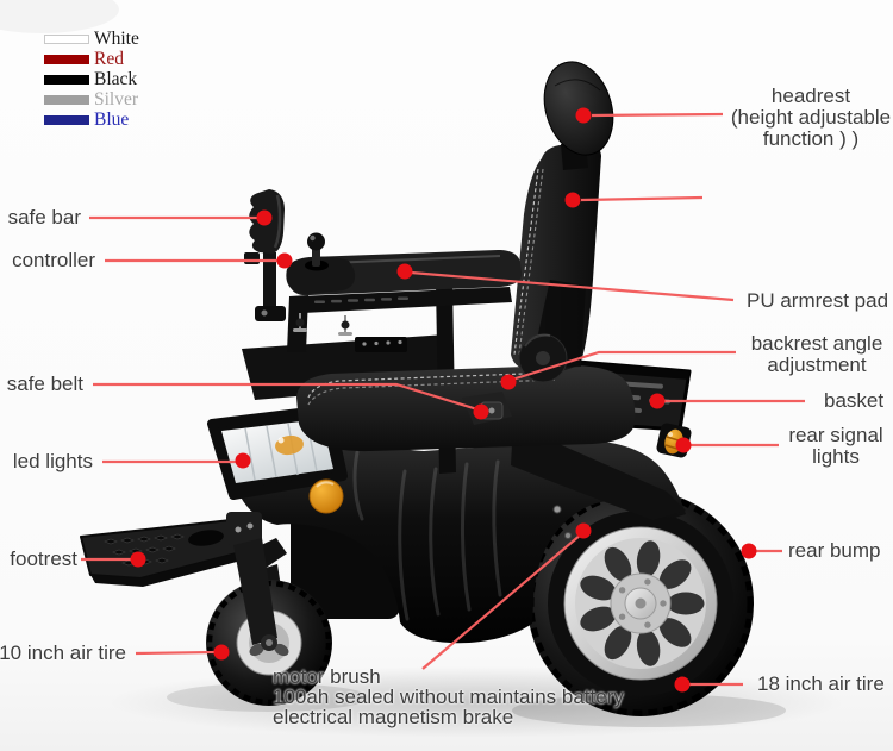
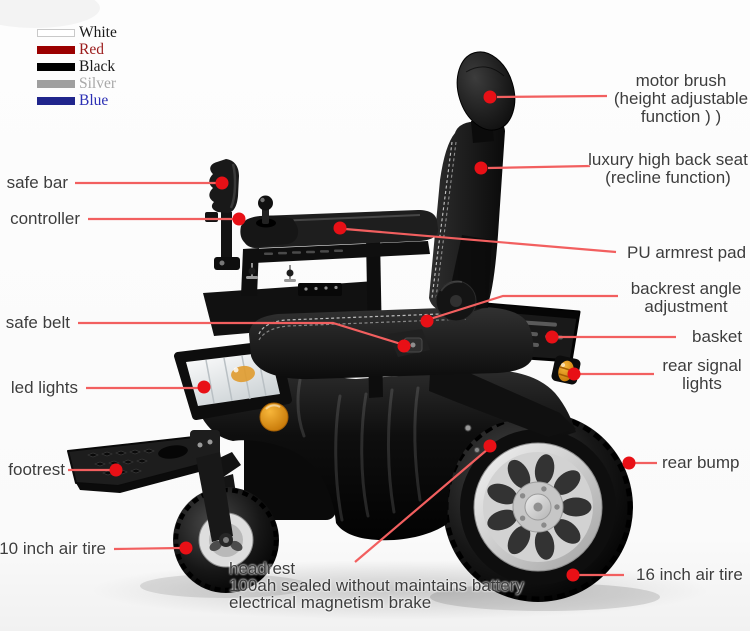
  White
  Red
  Black
  Silver
  Blue
  safe bar
  controller
  safe belt
  led lights
  footrest
  10 inch air tire
- headrest
+ motor brush
  (height adjustable
  function ) )
+ luxury high back seat
+ (recline function)
  PU armrest pad
  backrest angle
  adjustment
  basket
  rear signal
  lights
  rear bump
- 18 inch air tire
+ 16 inch air tire
- motor brush
+ headrest
  100ah sealed without maintains battery
  electrical magnetism brake
